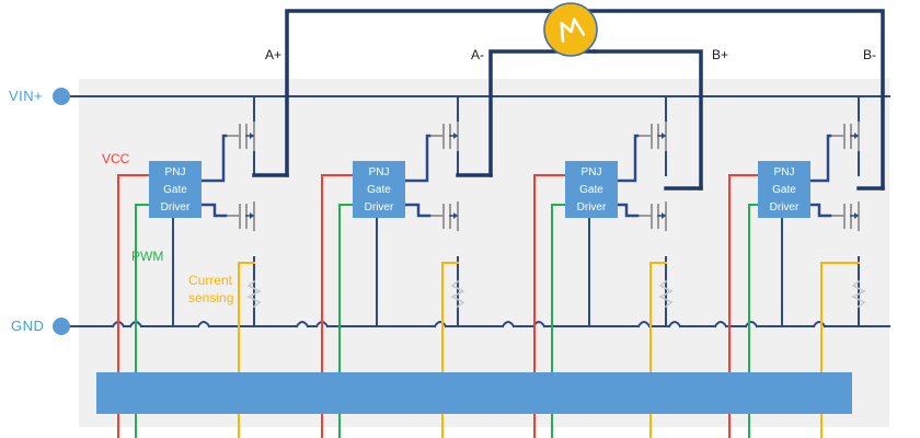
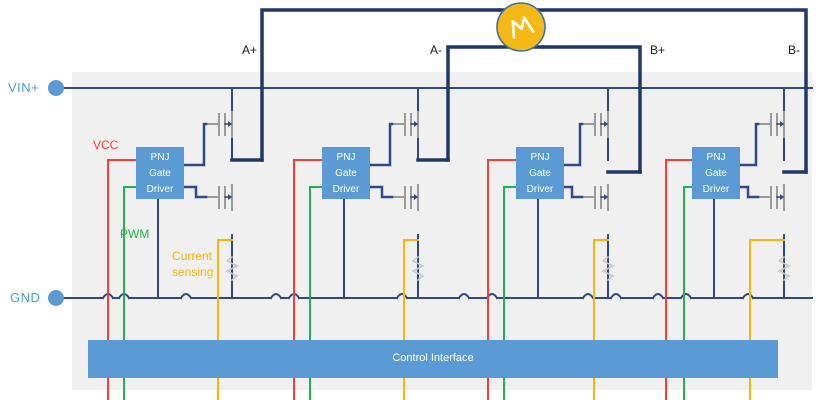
  VIN+
  GND
  VCC
  PWM
  Current
  sensing
  A+
  A-
  B+
  B-
  PNJ
  Gate
  Driver
  PNJ
  Gate
  Driver
  PNJ
  Gate
  Driver
  PNJ
  Gate
  Driver
+ Control Interface
